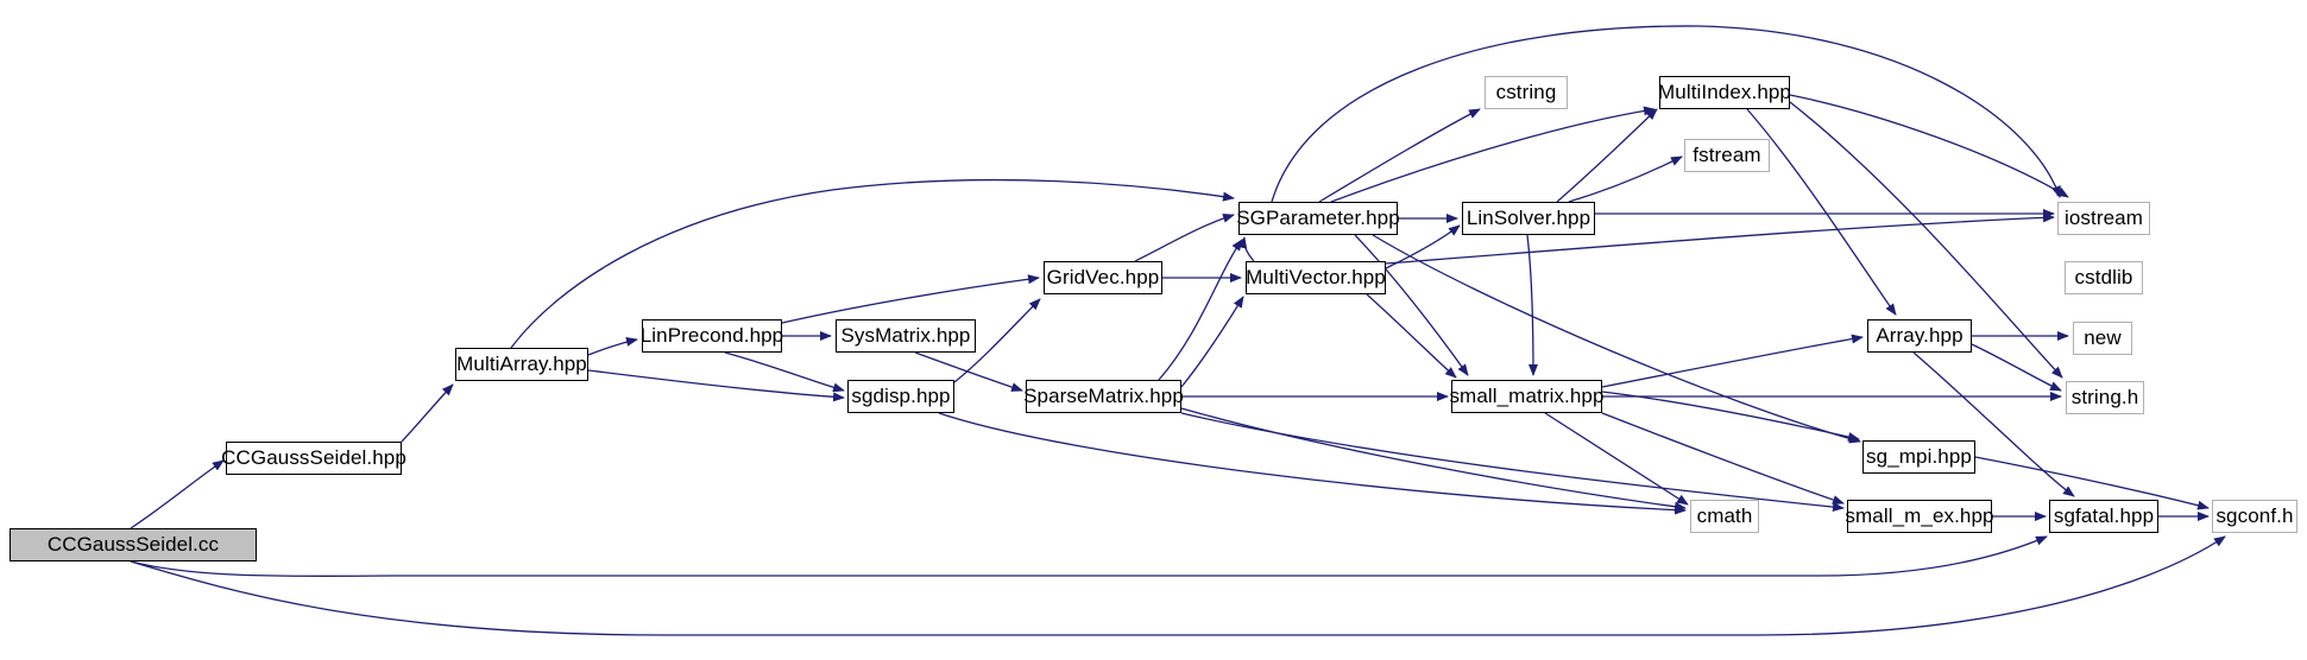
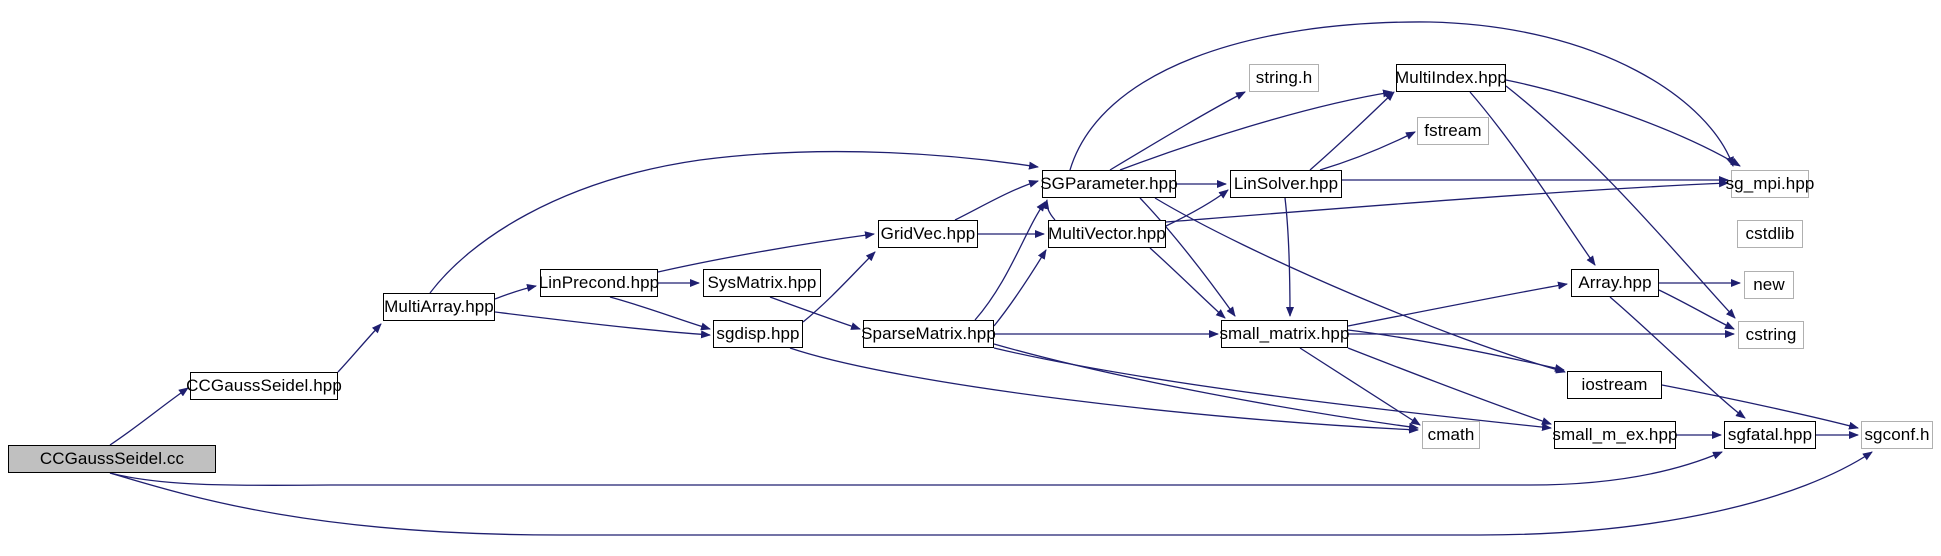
  CCGaussSeidel.cc
  CCGaussSeidel.hpp
  MultiArray.hpp
  LinPrecond.hpp
  SysMatrix.hpp
  sgdisp.hpp
  GridVec.hpp
  SparseMatrix.hpp
  MultiVector.hpp
  SGParameter.hpp
  LinSolver.hpp
  MultiIndex.hpp
- cstring
+ string.h
  fstream
- iostream
+ sg_mpi.hpp
  cstdlib
  new
- string.h
+ cstring
  Array.hpp
  small_matrix.hpp
- sg_mpi.hpp
+ iostream
  cmath
  small_m_ex.hpp
  sgfatal.hpp
  sgconf.h
